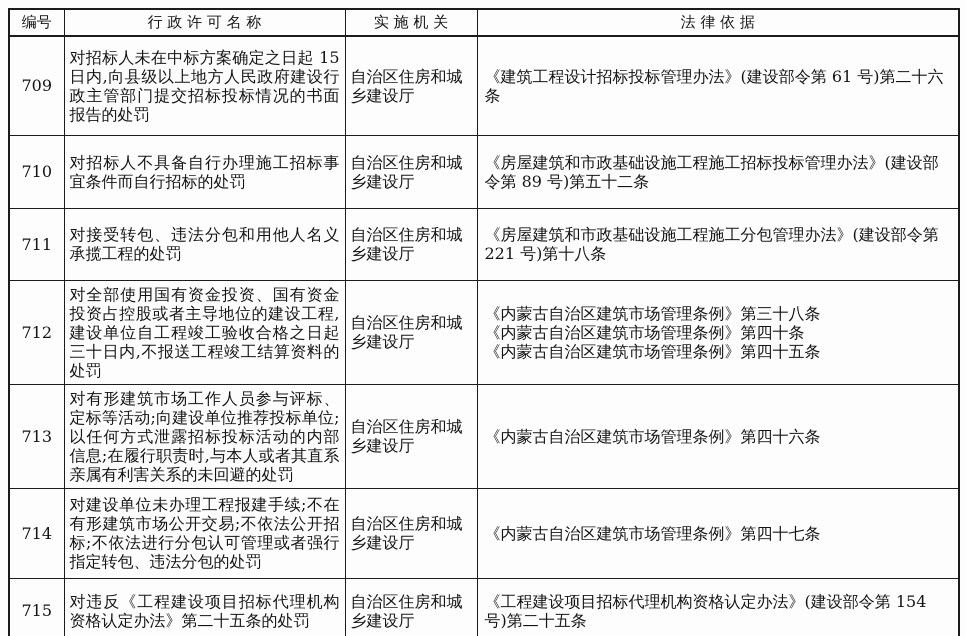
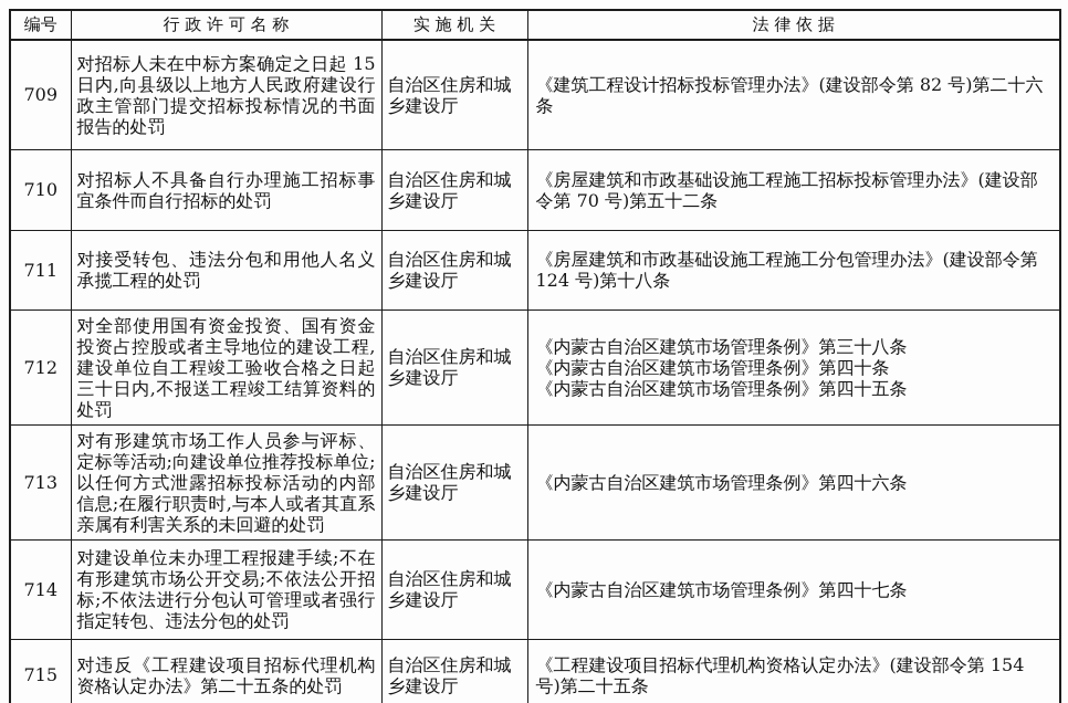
  编号	行 政 许 可 名 称	实 施 机 关	法 律 依 据
- 709	对招标人未在中标方案确定之日起 15 日内,向县级以上地方人民政府建设行政主管部门提交招标投标情况的书面报告的处罚	自治区住房和城乡建设厅	《建筑工程设计招标投标管理办法》(建设部令第 61 号)第二十六条
+ 709	对招标人未在中标方案确定之日起 15 日内,向县级以上地方人民政府建设行政主管部门提交招标投标情况的书面报告的处罚	自治区住房和城乡建设厅	《建筑工程设计招标投标管理办法》(建设部令第 82 号)第二十六条
- 710	对招标人不具备自行办理施工招标事宜条件而自行招标的处罚	自治区住房和城乡建设厅	《房屋建筑和市政基础设施工程施工招标投标管理办法》(建设部令第 89 号)第五十二条
+ 710	对招标人不具备自行办理施工招标事宜条件而自行招标的处罚	自治区住房和城乡建设厅	《房屋建筑和市政基础设施工程施工招标投标管理办法》(建设部令第 70 号)第五十二条
- 711	对接受转包、违法分包和用他人名义承揽工程的处罚	自治区住房和城乡建设厅	《房屋建筑和市政基础设施工程施工分包管理办法》(建设部令第 221 号)第十八条
+ 711	对接受转包、违法分包和用他人名义承揽工程的处罚	自治区住房和城乡建设厅	《房屋建筑和市政基础设施工程施工分包管理办法》(建设部令第 124 号)第十八条
  712	对全部使用国有资金投资、国有资金投资占控股或者主导地位的建设工程,建设单位自工程竣工验收合格之日起三十日内,不报送工程竣工结算资料的处罚	自治区住房和城乡建设厅	《内蒙古自治区建筑市场管理条例》第三十八条《内蒙古自治区建筑市场管理条例》第四十条《内蒙古自治区建筑市场管理条例》第四十五条
  713	对有形建筑市场工作人员参与评标、定标等活动;向建设单位推荐投标单位;以任何方式泄露招标投标活动的内部信息;在履行职责时,与本人或者其直系亲属有利害关系的未回避的处罚	自治区住房和城乡建设厅	《内蒙古自治区建筑市场管理条例》第四十六条
  714	对建设单位未办理工程报建手续;不在有形建筑市场公开交易;不依法公开招标;不依法进行分包认可管理或者强行指定转包、违法分包的处罚	自治区住房和城乡建设厅	《内蒙古自治区建筑市场管理条例》第四十七条
  715	对违反《工程建设项目招标代理机构资格认定办法》第二十五条的处罚	自治区住房和城乡建设厅	《工程建设项目招标代理机构资格认定办法》(建设部令第 154 号)第二十五条
